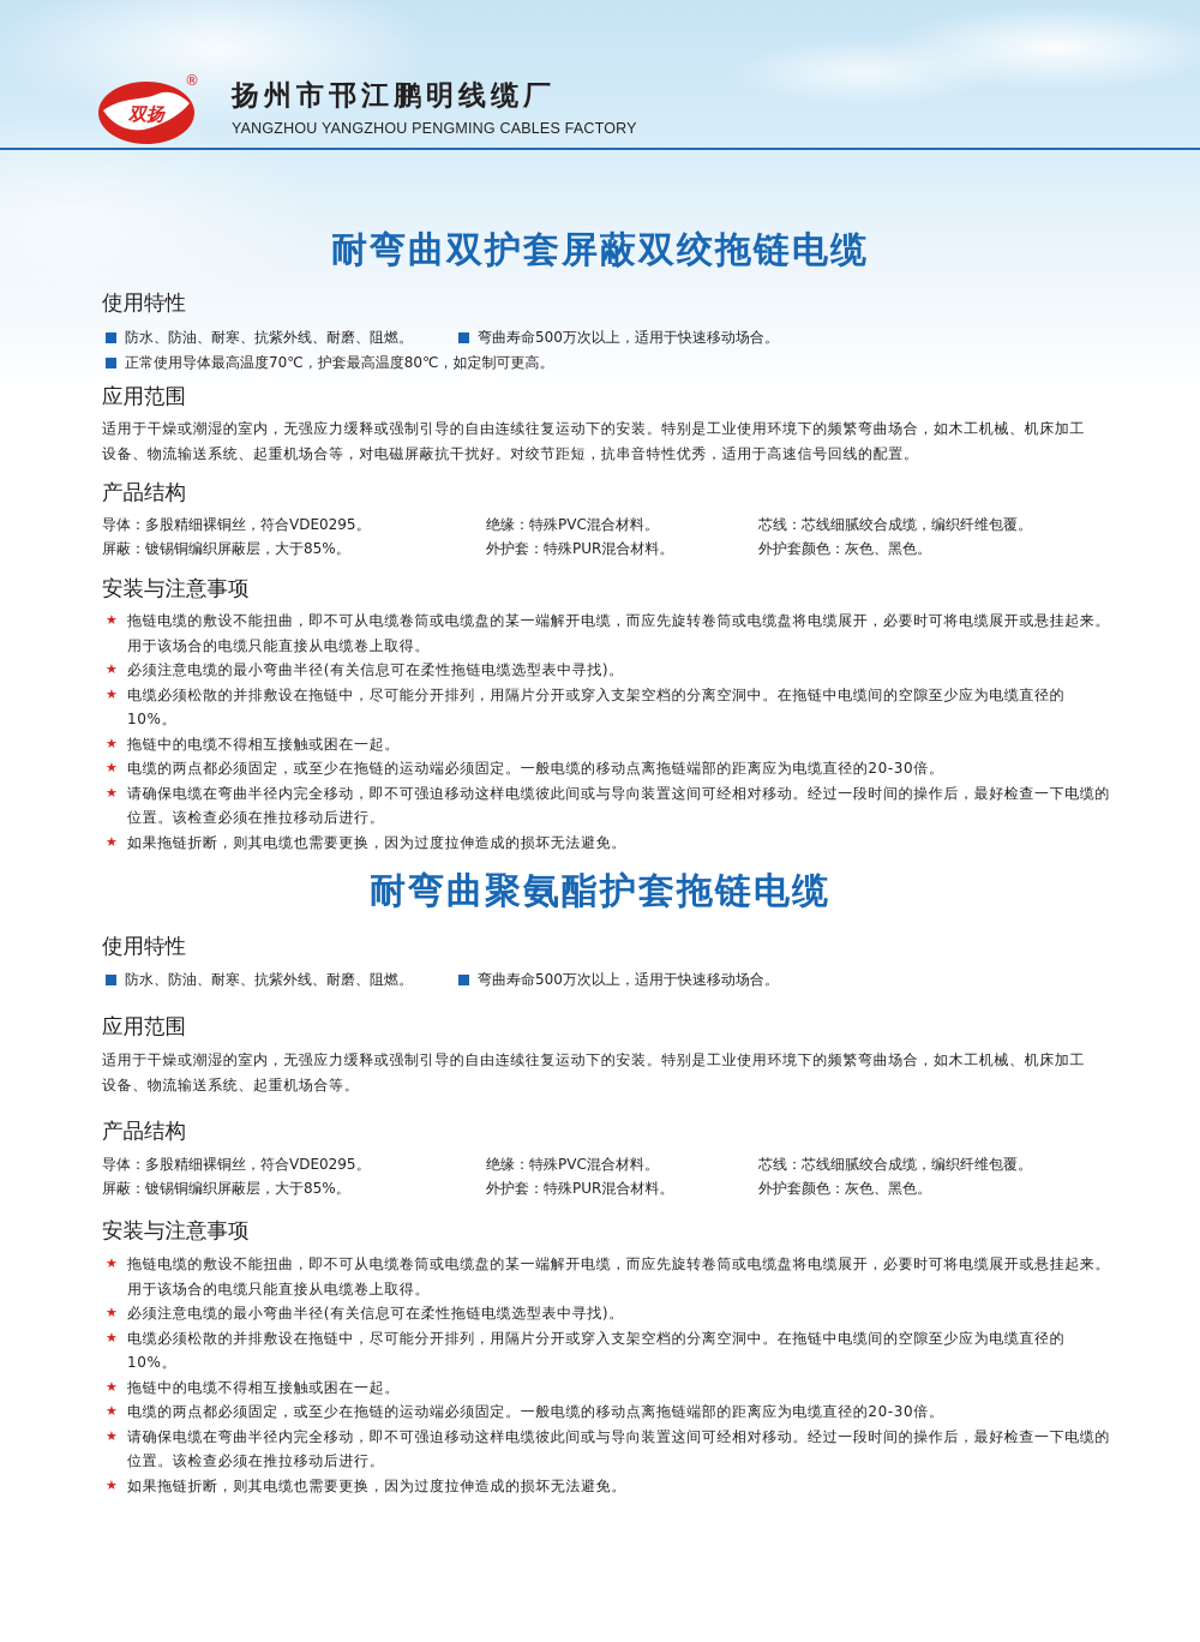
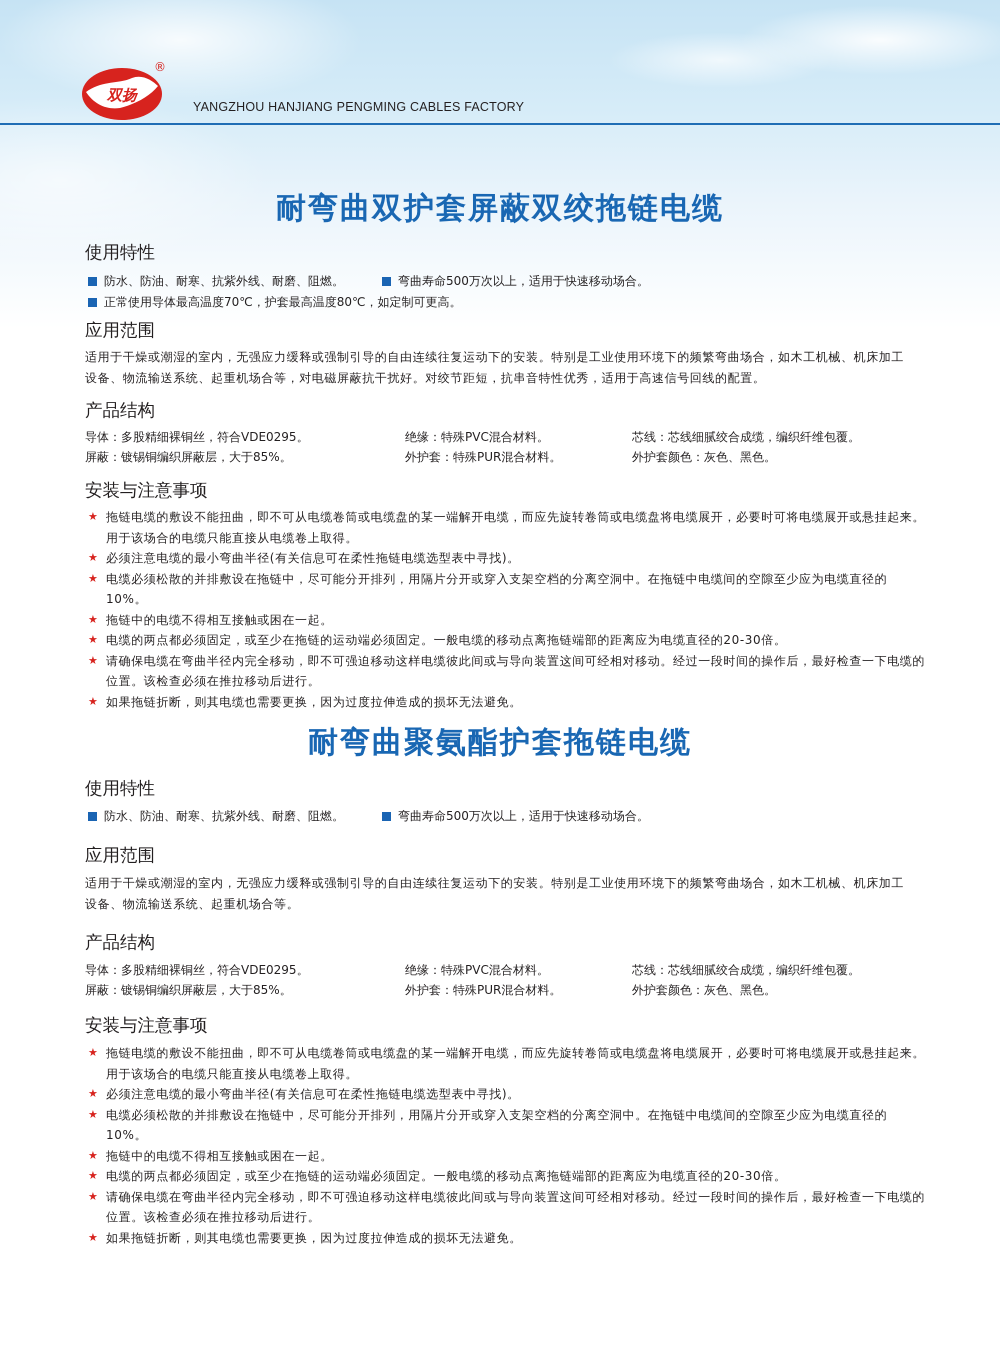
  双扬
  ®
- 扬州市邗江鹏明线缆厂
- YANGZHOU YANGZHOU PENGMING CABLES FACTORY
+ YANGZHOU HANJIANG PENGMING CABLES FACTORY
  耐弯曲双护套屏蔽双绞拖链电缆
  使用特性
  防水、防油、耐寒、抗紫外线、耐磨、阻燃。 弯曲寿命500万次以上，适用于快速移动场合。
  正常使用导体最高温度70℃，护套最高温度80℃，如定制可更高。
  应用范围
  适用于干燥或潮湿的室内，无强应力缓释或强制引导的自由连续往复运动下的安装。特别是工业使用环境下的频繁弯曲场合，如木工机械、机床加工设备、物流输送系统、起重机场合等，对电磁屏蔽抗干扰好。对绞节距短，抗串音特性优秀，适用于高速信号回线的配置。
  产品结构
  导体：多股精细裸铜丝，符合VDE0295。
  绝缘：特殊PVC混合材料。
  芯线：芯线细腻绞合成缆，编织纤维包覆。
  屏蔽：镀锡铜编织屏蔽层，大于85%。
  外护套：特殊PUR混合材料。
  外护套颜色：灰色、黑色。
  安装与注意事项
  ★
  拖链电缆的敷设不能扭曲，即不可从电缆卷筒或电缆盘的某一端解开电缆，而应先旋转卷筒或电缆盘将电缆展开，必要时可将电缆展开或悬挂起来。用于该场合的电缆只能直接从电缆卷上取得。
  ★
  必须注意电缆的最小弯曲半径(有关信息可在柔性拖链电缆选型表中寻找)。
  ★
  电缆必须松散的并排敷设在拖链中，尽可能分开排列，用隔片分开或穿入支架空档的分离空洞中。在拖链中电缆间的空隙至少应为电缆直径的10%。
  ★
  拖链中的电缆不得相互接触或困在一起。
  ★
  电缆的两点都必须固定，或至少在拖链的运动端必须固定。一般电缆的移动点离拖链端部的距离应为电缆直径的20-30倍。
  ★
  请确保电缆在弯曲半径内完全移动，即不可强迫移动这样电缆彼此间或与导向装置这间可经相对移动。经过一段时间的操作后，最好检查一下电缆的位置。该检查必须在推拉移动后进行。
  ★
  如果拖链折断，则其电缆也需要更换，因为过度拉伸造成的损坏无法避免。
  耐弯曲聚氨酯护套拖链电缆
  使用特性
  防水、防油、耐寒、抗紫外线、耐磨、阻燃。 弯曲寿命500万次以上，适用于快速移动场合。
  应用范围
  适用于干燥或潮湿的室内，无强应力缓释或强制引导的自由连续往复运动下的安装。特别是工业使用环境下的频繁弯曲场合，如木工机械、机床加工设备、物流输送系统、起重机场合等。
  产品结构
  导体：多股精细裸铜丝，符合VDE0295。
  绝缘：特殊PVC混合材料。
  芯线：芯线细腻绞合成缆，编织纤维包覆。
  屏蔽：镀锡铜编织屏蔽层，大于85%。
  外护套：特殊PUR混合材料。
  外护套颜色：灰色、黑色。
  安装与注意事项
  ★
  拖链电缆的敷设不能扭曲，即不可从电缆卷筒或电缆盘的某一端解开电缆，而应先旋转卷筒或电缆盘将电缆展开，必要时可将电缆展开或悬挂起来。用于该场合的电缆只能直接从电缆卷上取得。
  ★
  必须注意电缆的最小弯曲半径(有关信息可在柔性拖链电缆选型表中寻找)。
  ★
  电缆必须松散的并排敷设在拖链中，尽可能分开排列，用隔片分开或穿入支架空档的分离空洞中。在拖链中电缆间的空隙至少应为电缆直径的10%。
  ★
  拖链中的电缆不得相互接触或困在一起。
  ★
  电缆的两点都必须固定，或至少在拖链的运动端必须固定。一般电缆的移动点离拖链端部的距离应为电缆直径的20-30倍。
  ★
  请确保电缆在弯曲半径内完全移动，即不可强迫移动这样电缆彼此间或与导向装置这间可经相对移动。经过一段时间的操作后，最好检查一下电缆的位置。该检查必须在推拉移动后进行。
  ★
  如果拖链折断，则其电缆也需要更换，因为过度拉伸造成的损坏无法避免。
